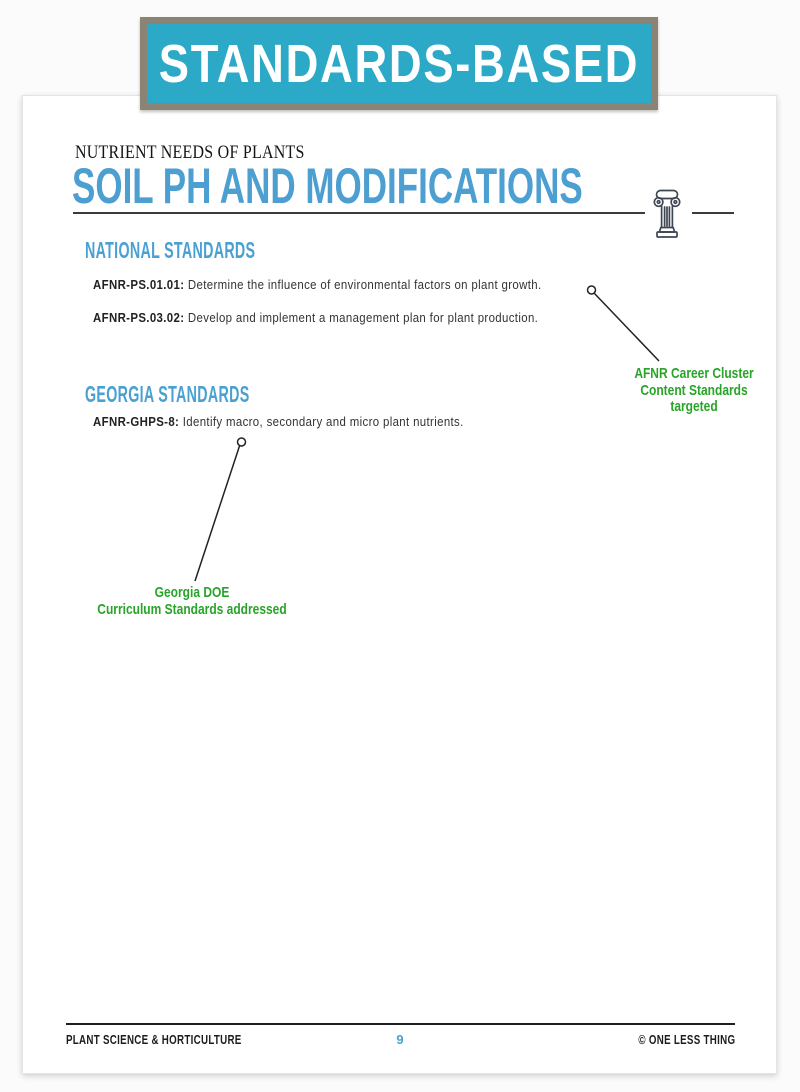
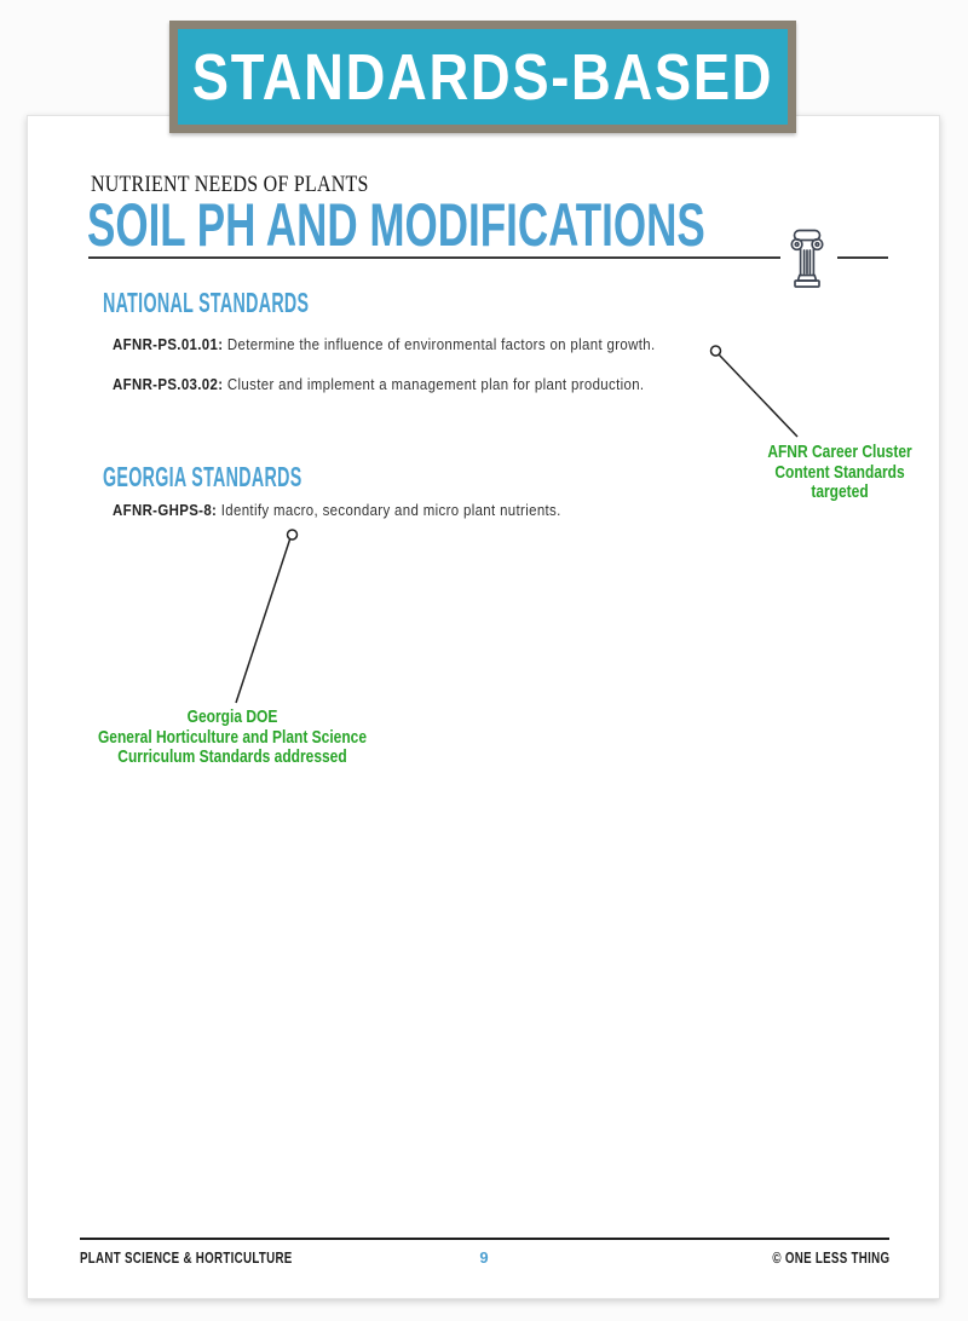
  STANDARDS-BASED
  NUTRIENT NEEDS OF PLANTS
  SOIL PH AND MODIFICATIONS
  NATIONAL STANDARDS
  AFNR-PS.01.01: Determine the influence of environmental factors on plant growth.
- AFNR-PS.03.02: Develop and implement a management plan for plant production.
+ AFNR-PS.03.02: Cluster and implement a management plan for plant production.
  GEORGIA STANDARDS
  AFNR-GHPS-8: Identify macro, secondary and micro plant nutrients.
  AFNR Career Cluster
  Content Standards
  targeted
  Georgia DOE
+ General Horticulture and Plant Science
  Curriculum Standards addressed
  PLANT SCIENCE & HORTICULTURE
  9
  © ONE LESS THING
